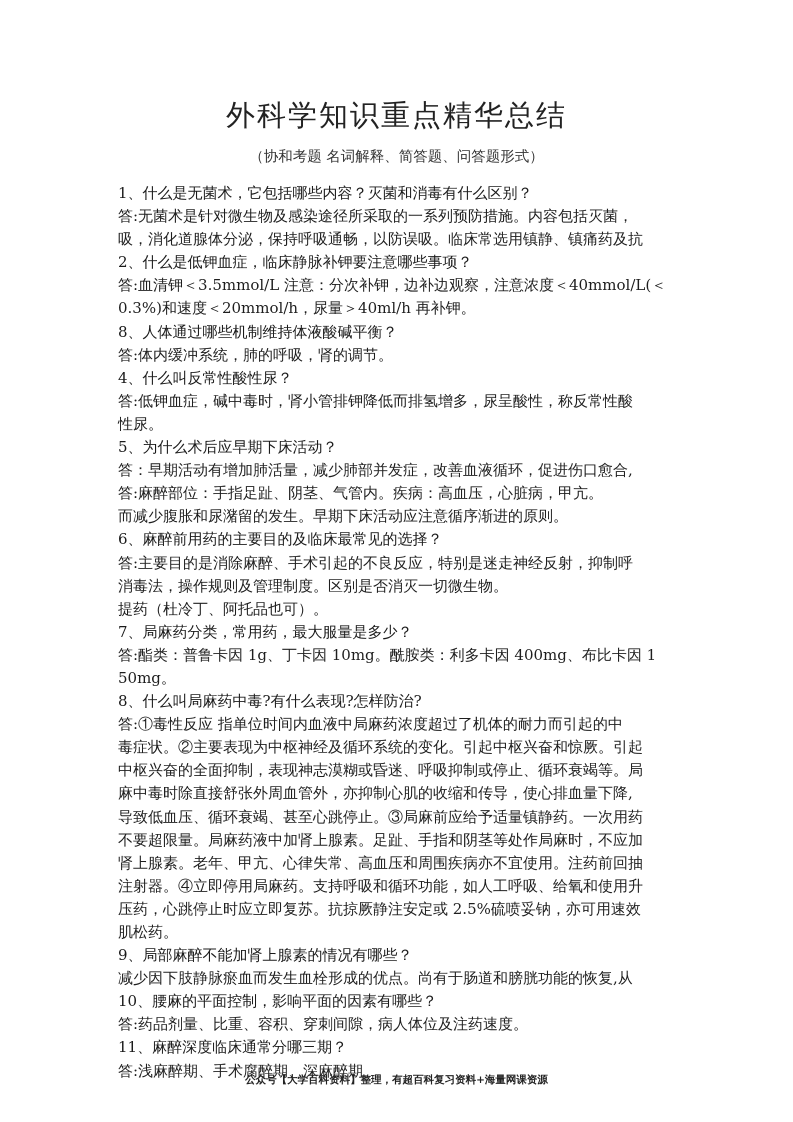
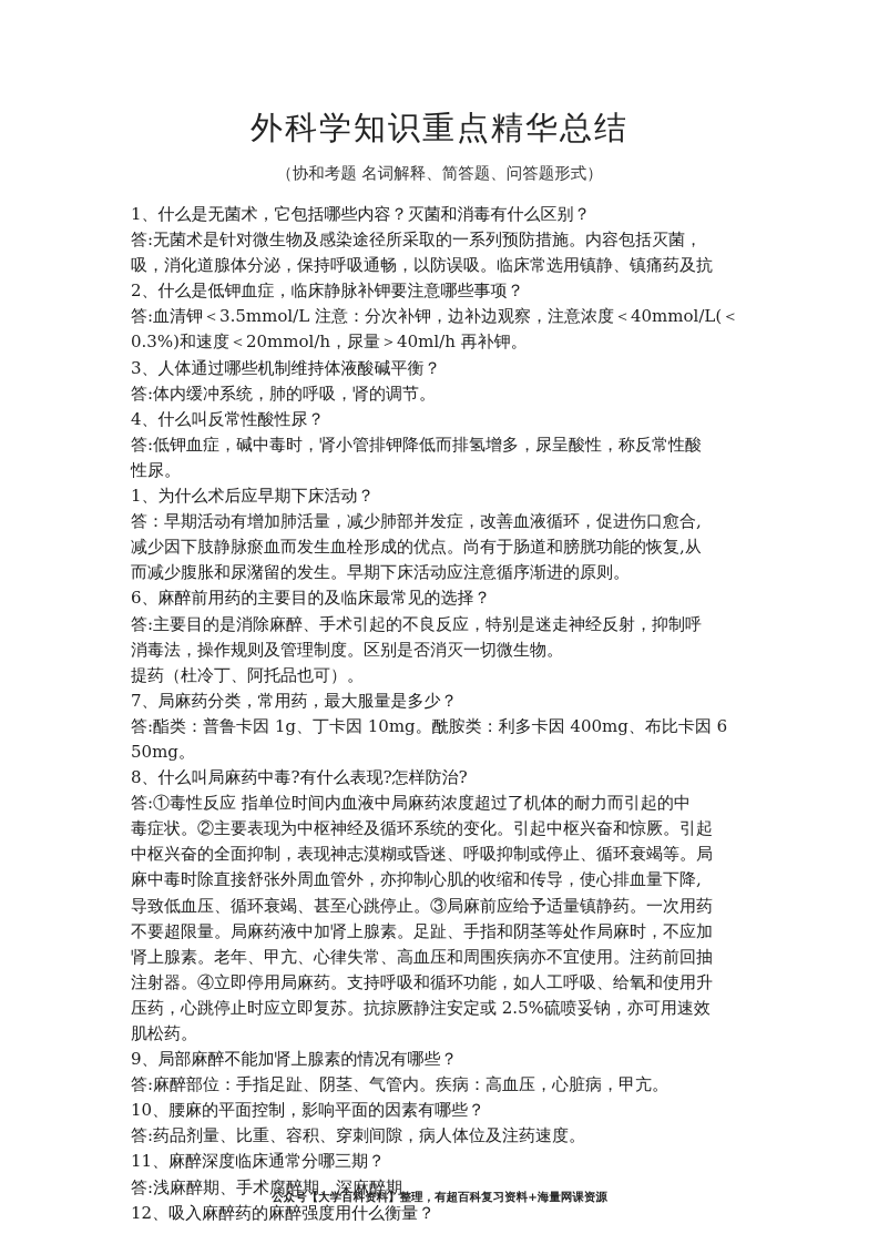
  外科学知识重点精华总结
  （协和考题 名词解释、简答题、问答题形式）
  1、什么是无菌术，它包括哪些内容？灭菌和消毒有什么区别？
  答:无菌术是针对微生物及感染途径所采取的一系列预防措施。内容包括灭菌，
  吸，消化道腺体分泌，保持呼吸通畅，以防误吸。临床常选用镇静、镇痛药及抗
  2、什么是低钾血症，临床静脉补钾要注意哪些事项？
  答:血清钾＜3.5mmol/L 注意：分次补钾，边补边观察，注意浓度＜40mmol/L(＜
  0.3%)和速度＜20mmol/h，尿量＞40ml/h 再补钾。
- 8、人体通过哪些机制维持体液酸碱平衡？
+ 3、人体通过哪些机制维持体液酸碱平衡？
  答:体内缓冲系统，肺的呼吸，肾的调节。
  4、什么叫反常性酸性尿？
  答:低钾血症，碱中毒时，肾小管排钾降低而排氢增多，尿呈酸性，称反常性酸
  性尿。
- 5、为什么术后应早期下床活动？
+ 1、为什么术后应早期下床活动？
  答：早期活动有增加肺活量，减少肺部并发症，改善血液循环，促进伤口愈合,
- 答:麻醉部位：手指足趾、阴茎、气管内。疾病：高血压，心脏病，甲亢。
+ 减少因下肢静脉瘀血而发生血栓形成的优点。尚有于肠道和膀胱功能的恢复,从
  而减少腹胀和尿潴留的发生。早期下床活动应注意循序渐进的原则。
  6、麻醉前用药的主要目的及临床最常见的选择？
  答:主要目的是消除麻醉、手术引起的不良反应，特别是迷走神经反射，抑制呼
  消毒法，操作规则及管理制度。区别是否消灭一切微生物。
  提药（杜冷丁、阿托品也可）。
  7、局麻药分类，常用药，最大服量是多少？
- 答:酯类：普鲁卡因 1g、丁卡因 10mg。酰胺类：利多卡因 400mg、布比卡因 1
+ 答:酯类：普鲁卡因 1g、丁卡因 10mg。酰胺类：利多卡因 400mg、布比卡因 6
  50mg。
  8、什么叫局麻药中毒?有什么表现?怎样防治?
  答:①毒性反应 指单位时间内血液中局麻药浓度超过了机体的耐力而引起的中
  毒症状。②主要表现为中枢神经及循环系统的变化。引起中枢兴奋和惊厥。引起
  中枢兴奋的全面抑制，表现神志漠糊或昏迷、呼吸抑制或停止、循环衰竭等。局
  麻中毒时除直接舒张外周血管外，亦抑制心肌的收缩和传导，使心排血量下降,
  导致低血压、循环衰竭、甚至心跳停止。③局麻前应给予适量镇静药。一次用药
  不要超限量。局麻药液中加肾上腺素。足趾、手指和阴茎等处作局麻时，不应加
  肾上腺素。老年、甲亢、心律失常、高血压和周围疾病亦不宜使用。注药前回抽
  注射器。④立即停用局麻药。支持呼吸和循环功能，如人工呼吸、给氧和使用升
  压药，心跳停止时应立即复苏。抗掠厥静注安定或 2.5%硫喷妥钠，亦可用速效
  肌松药。
  9、局部麻醉不能加肾上腺素的情况有哪些？
- 减少因下肢静脉瘀血而发生血栓形成的优点。尚有于肠道和膀胱功能的恢复,从
+ 答:麻醉部位：手指足趾、阴茎、气管内。疾病：高血压，心脏病，甲亢。
  10、腰麻的平面控制，影响平面的因素有哪些？
  答:药品剂量、比重、容积、穿刺间隙，病人体位及注药速度。
  11、麻醉深度临床通常分哪三期？
  答:浅麻醉期、手术腐醉期、深麻醉期
+ 12、吸入麻醉药的麻醉强度用什么衡量？
  公众号【大学百科资料】整理，有超百科复习资料+海量网课资源
